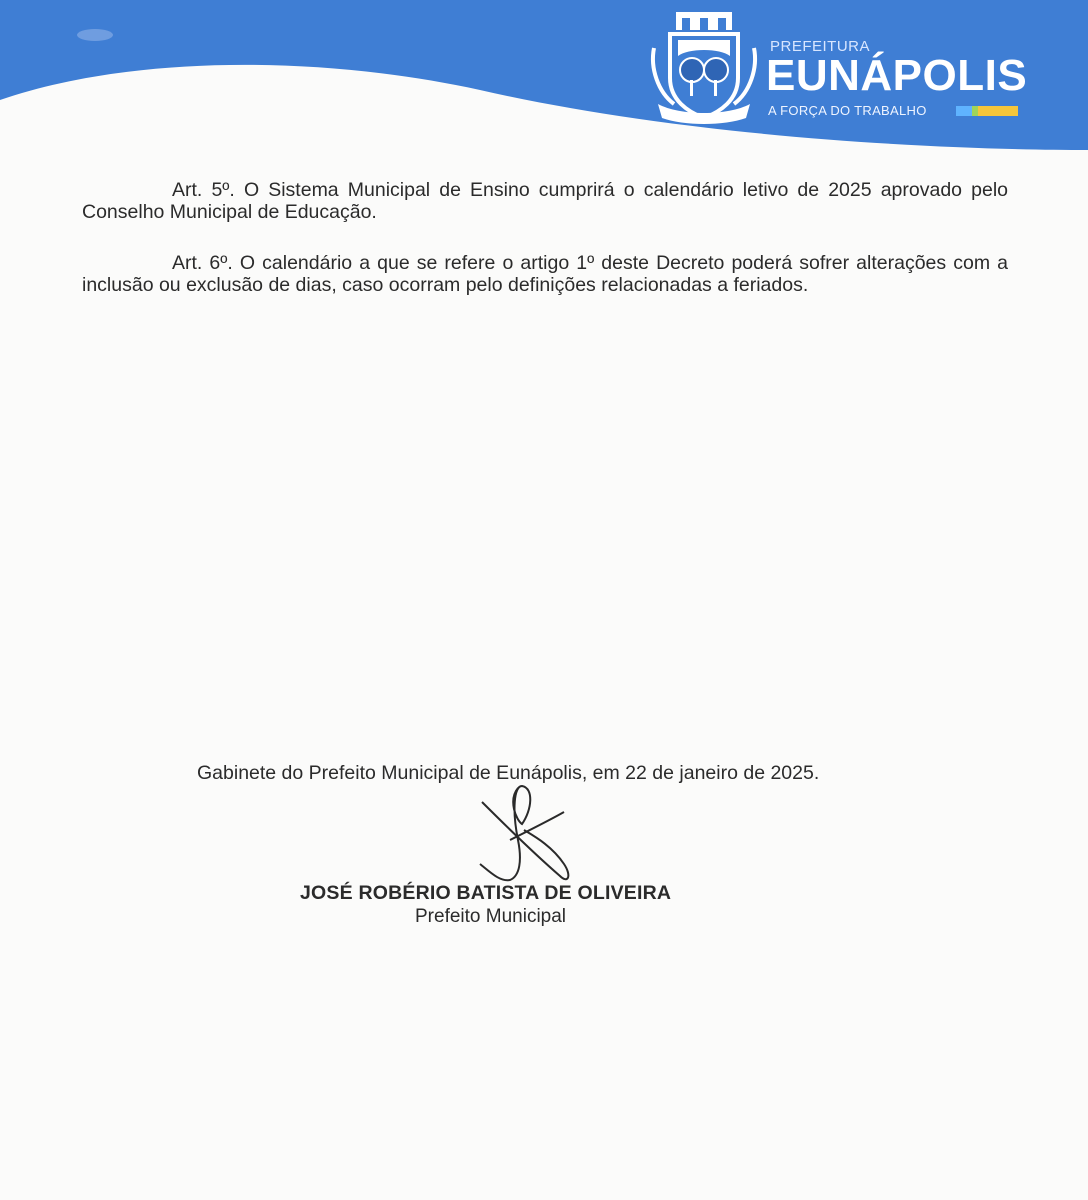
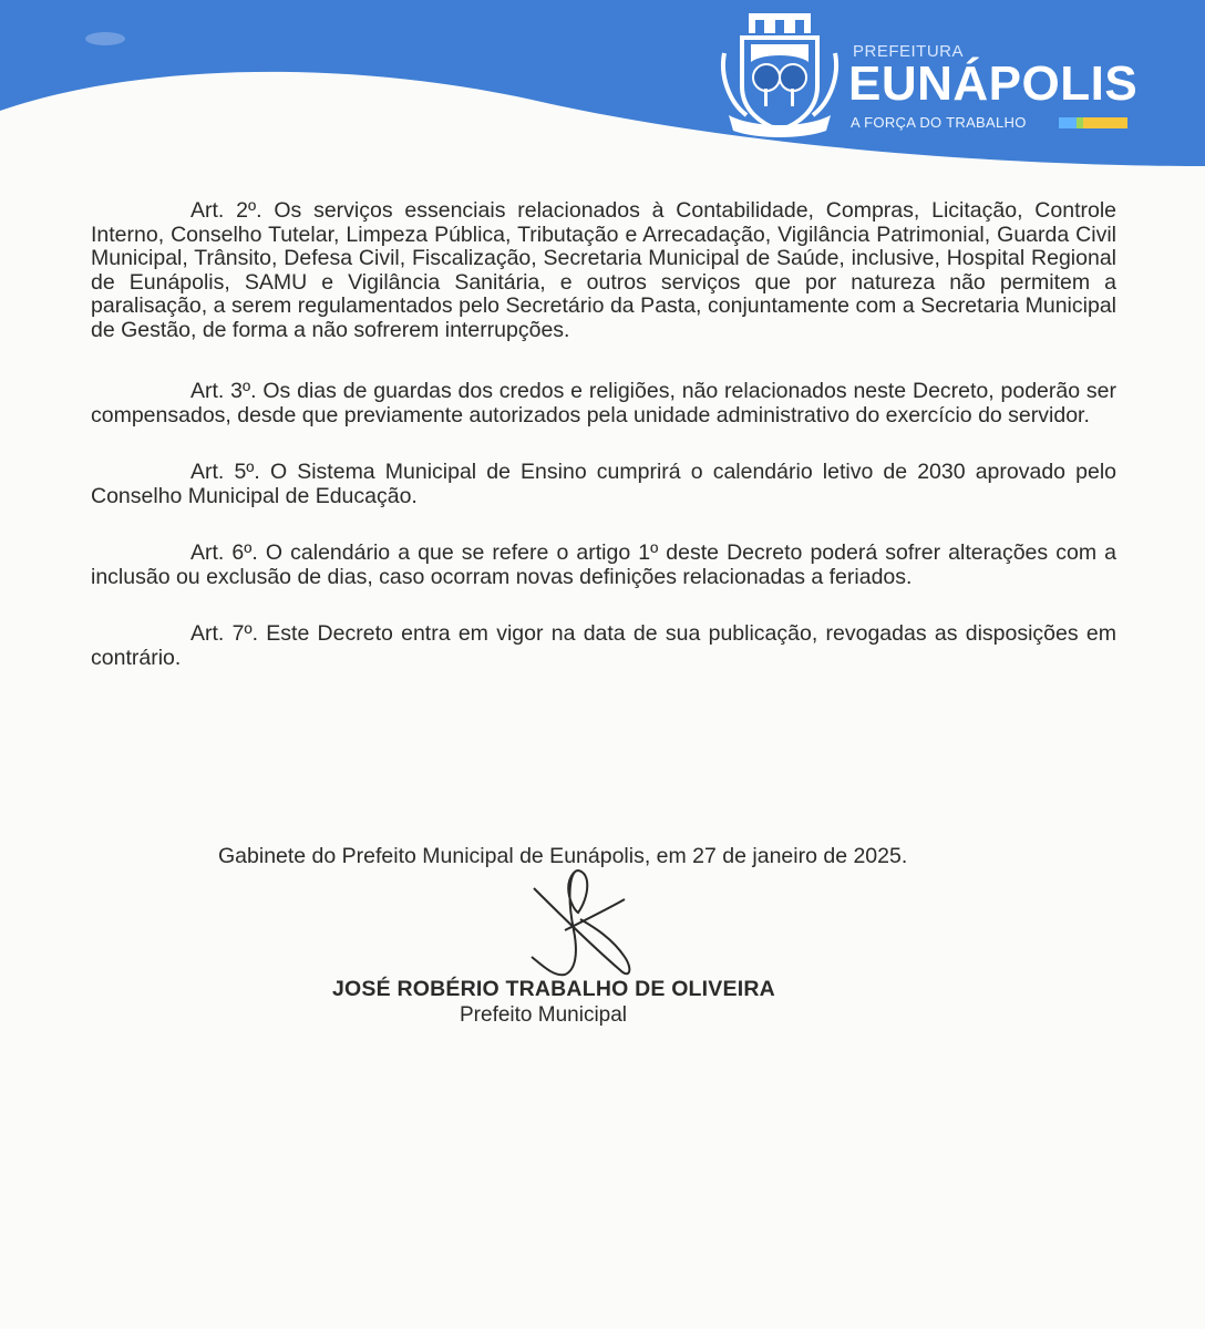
  PREFEITURA
  EUNÁPOLIS
  A FORÇA DO TRABALHO
+ Art. 2º. Os serviços essenciais relacionados à Contabilidade, Compras, Licitação, Controle Interno, Conselho Tutelar, Limpeza Pública, Tributação e Arrecadação, Vigilância Patrimonial, Guarda Civil Municipal, Trânsito, Defesa Civil, Fiscalização, Secretaria Municipal de Saúde, inclusive, Hospital Regional de Eunápolis, SAMU e Vigilância Sanitária, e outros serviços que por natureza não permitem a paralisação, a serem regulamentados pelo Secretário da Pasta, conjuntamente com a Secretaria Municipal de Gestão, de forma a não sofrerem interrupções.
+ Art. 3º. Os dias de guardas dos credos e religiões, não relacionados neste Decreto, poderão ser compensados, desde que previamente autorizados pela unidade administrativo do exercício do servidor.
- Art. 5º. O Sistema Municipal de Ensino cumprirá o calendário letivo de 2025 aprovado pelo Conselho Municipal de Educação.
+ Art. 5º. O Sistema Municipal de Ensino cumprirá o calendário letivo de 2030 aprovado pelo Conselho Municipal de Educação.
- Art. 6º. O calendário a que se refere o artigo 1º deste Decreto poderá sofrer alterações com a inclusão ou exclusão de dias, caso ocorram pelo definições relacionadas a feriados.
+ Art. 6º. O calendário a que se refere o artigo 1º deste Decreto poderá sofrer alterações com a inclusão ou exclusão de dias, caso ocorram novas definições relacionadas a feriados.
+ Art. 7º. Este Decreto entra em vigor na data de sua publicação, revogadas as disposições em contrário.
- Gabinete do Prefeito Municipal de Eunápolis, em 22 de janeiro de 2025.
+ Gabinete do Prefeito Municipal de Eunápolis, em 27 de janeiro de 2025.
- JOSÉ ROBÉRIO BATISTA DE OLIVEIRA
+ JOSÉ ROBÉRIO TRABALHO DE OLIVEIRA
  Prefeito Municipal
